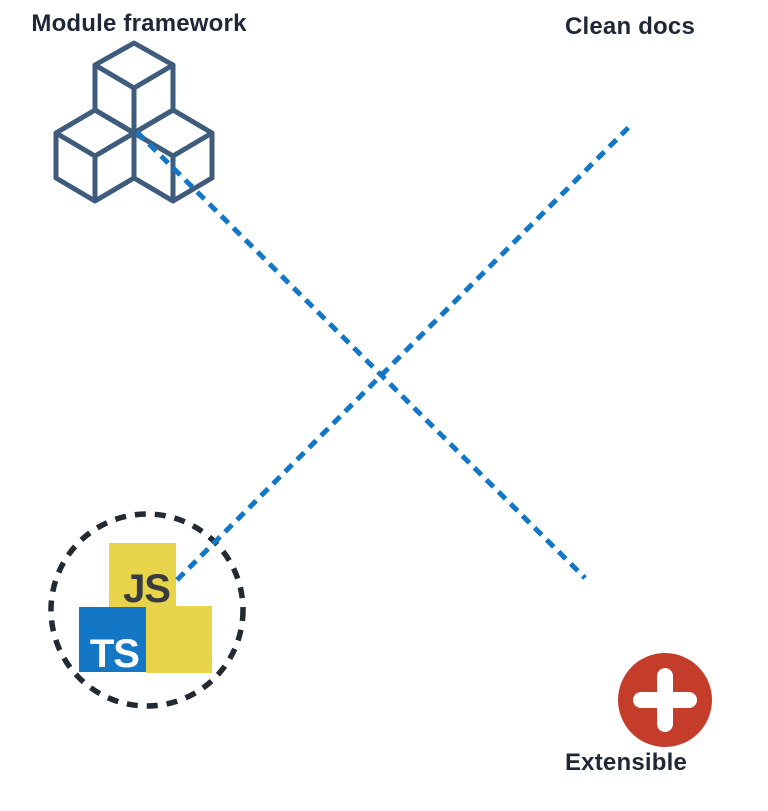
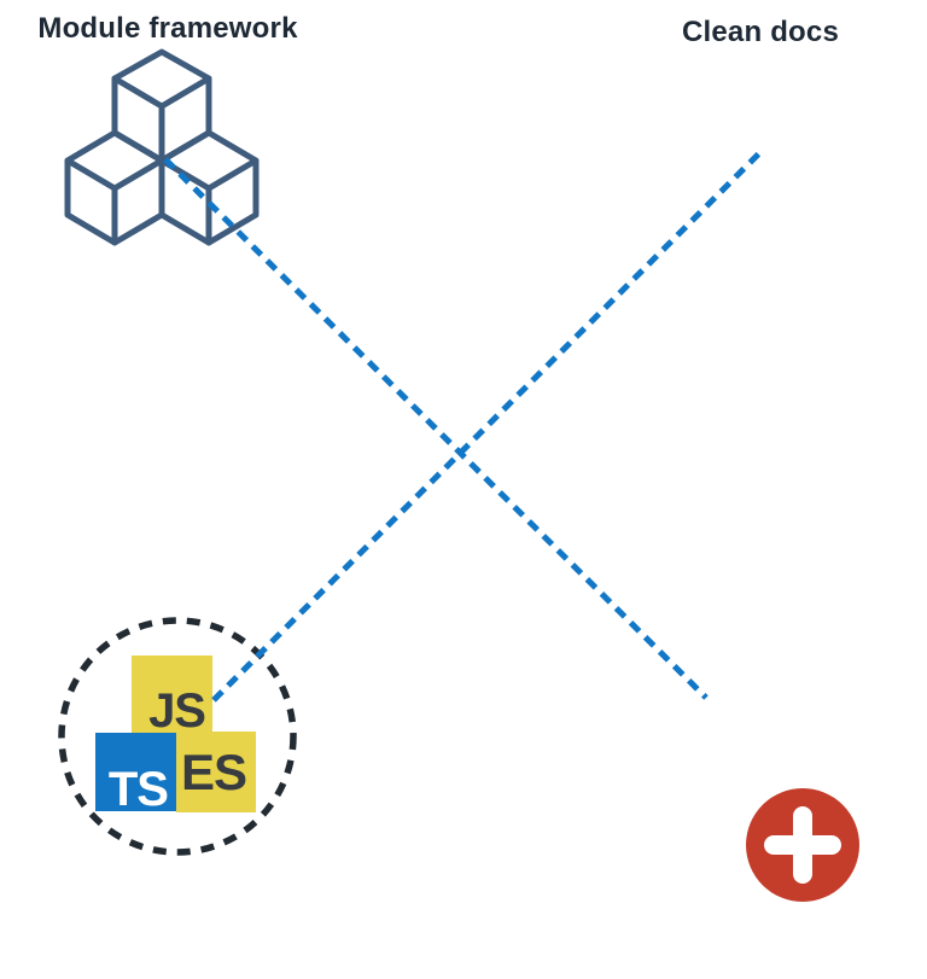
  JS
  TS
+ ES
  Module framework
  Clean docs
- Extensible
